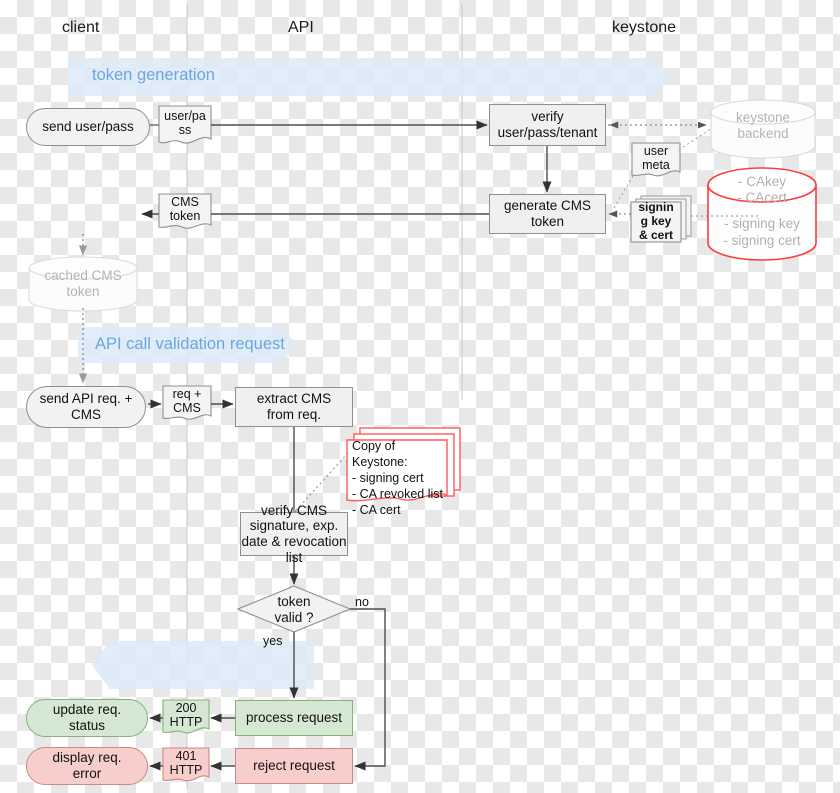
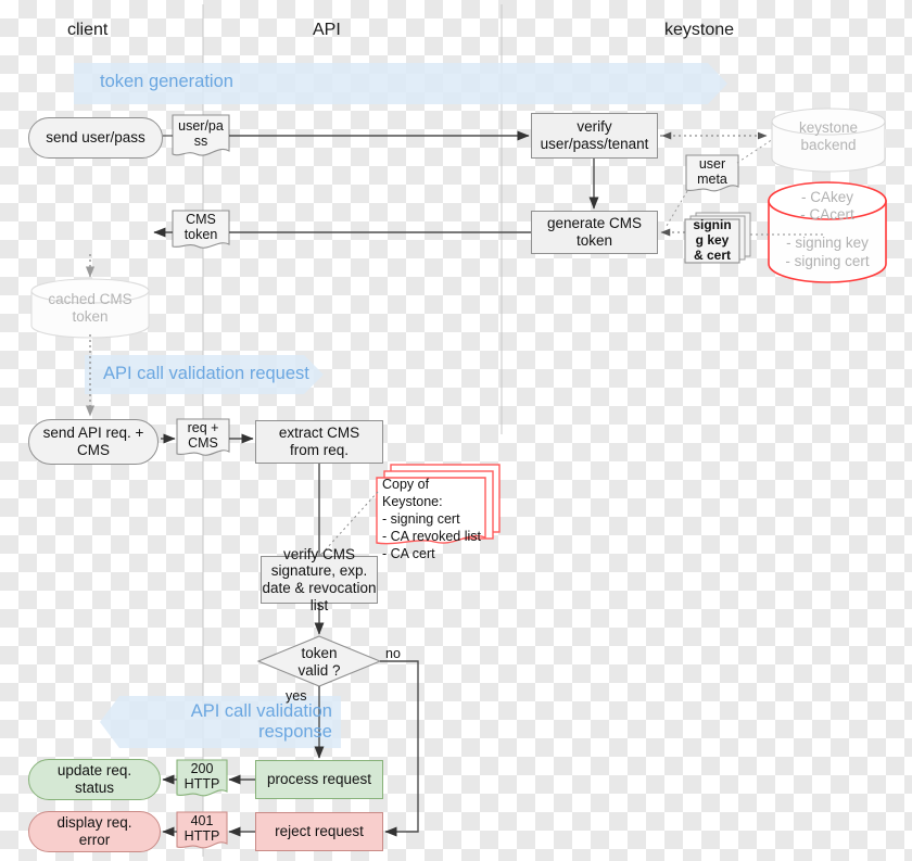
  client
  API
  keystone
  token generation
  API call validation request
+ API call validation
+ response
  send user/pass
  user/pa
  ss
  verify
  user/pass/tenant
  keystone
  backend
  user
  meta
  CMS
  token
  generate CMS
  token
  signin
  g key
  & cert
  - CAkey
  - CAcert
  - signing key
  - signing cert
  cached CMS
  token
  send API req. +
  CMS
  req +
  CMS
  extract CMS
  from req.
  Copy of
  Keystone:
  - signing cert
  - CA revoked list
  - CA cert
  verify CMS
  signature, exp.
  date & revocation
  list
  token
  valid ?
  no
  yes
  process request
  reject request
  200
  HTTP
  401
  HTTP
  update req.
  status
  display req.
  error
